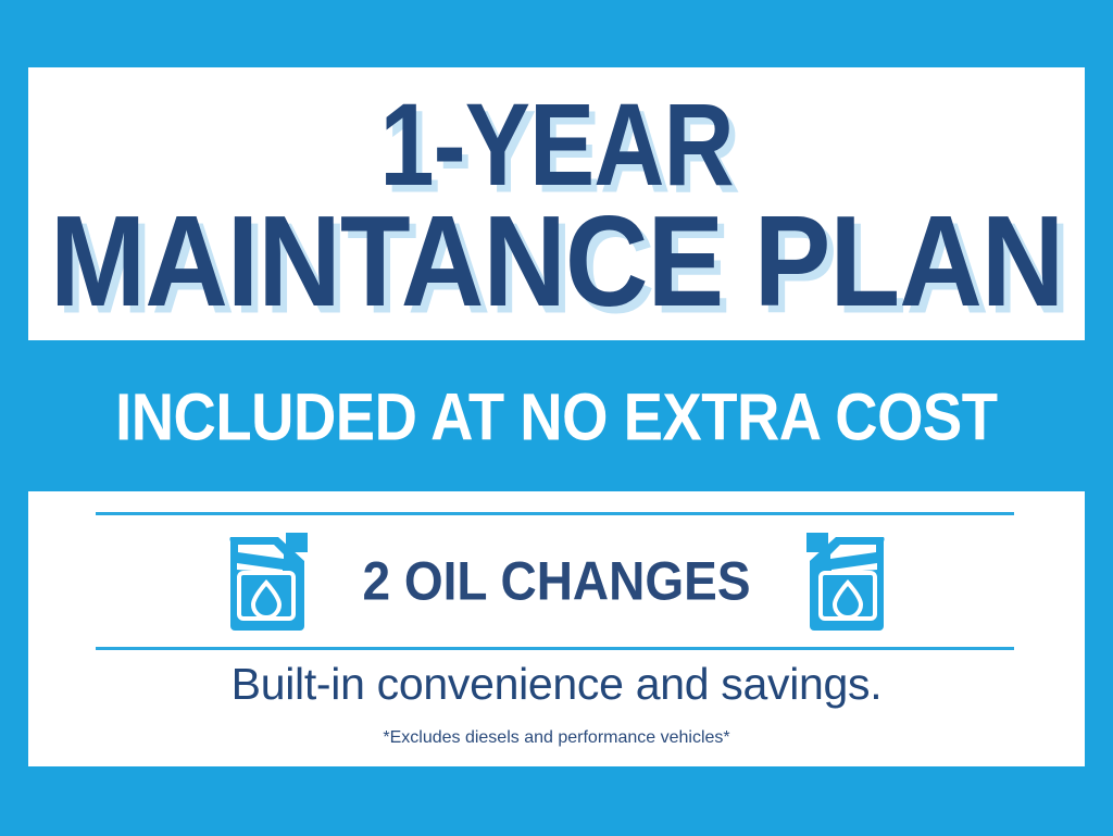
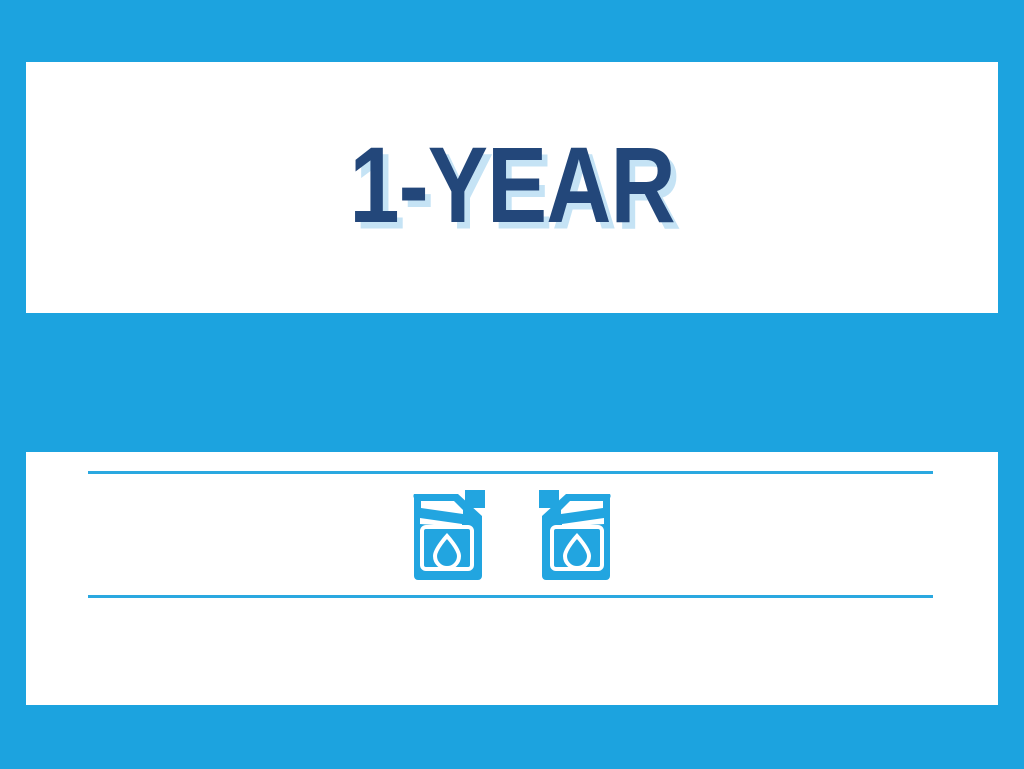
  1-YEAR
- MAINTANCE PLAN
- INCLUDED AT NO EXTRA COST
- 2 OIL CHANGES
- Built-in convenience and savings.
- *Excludes diesels and performance vehicles*
